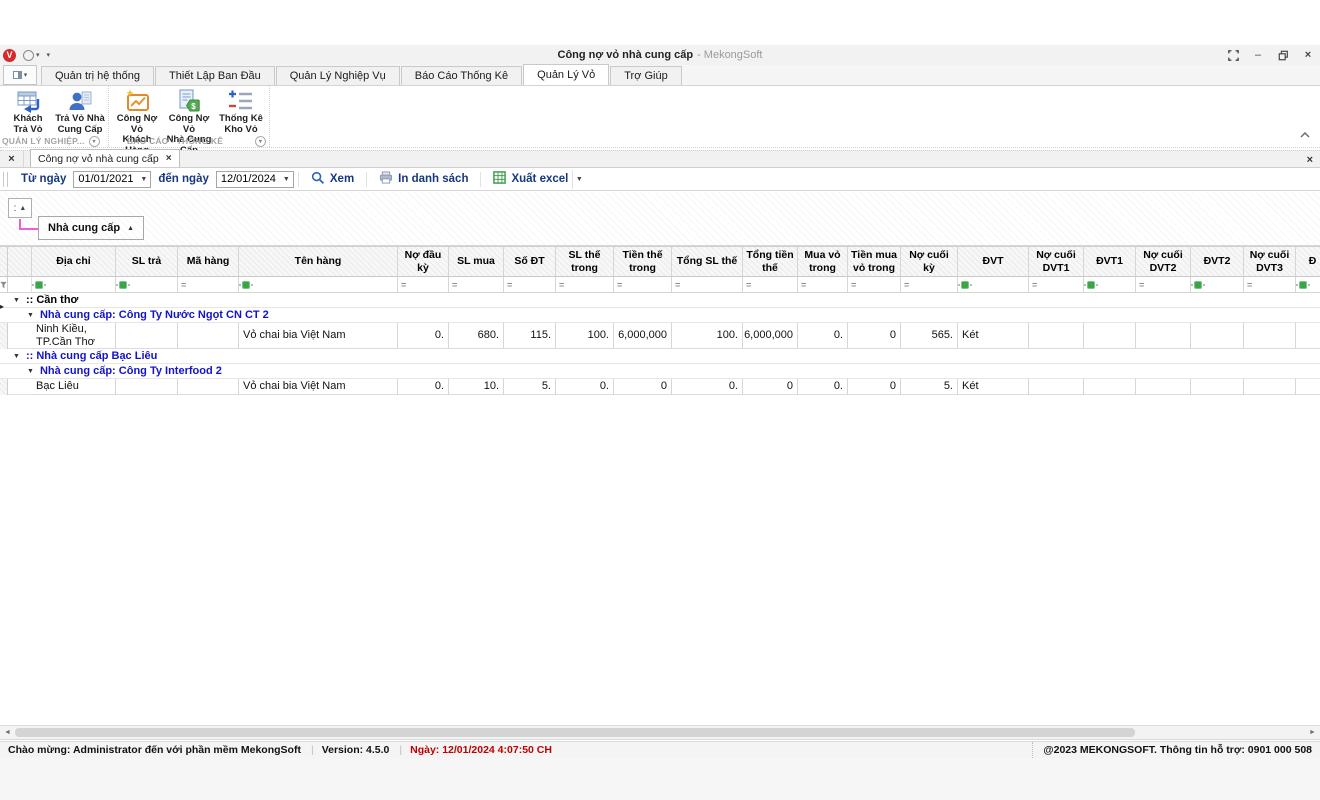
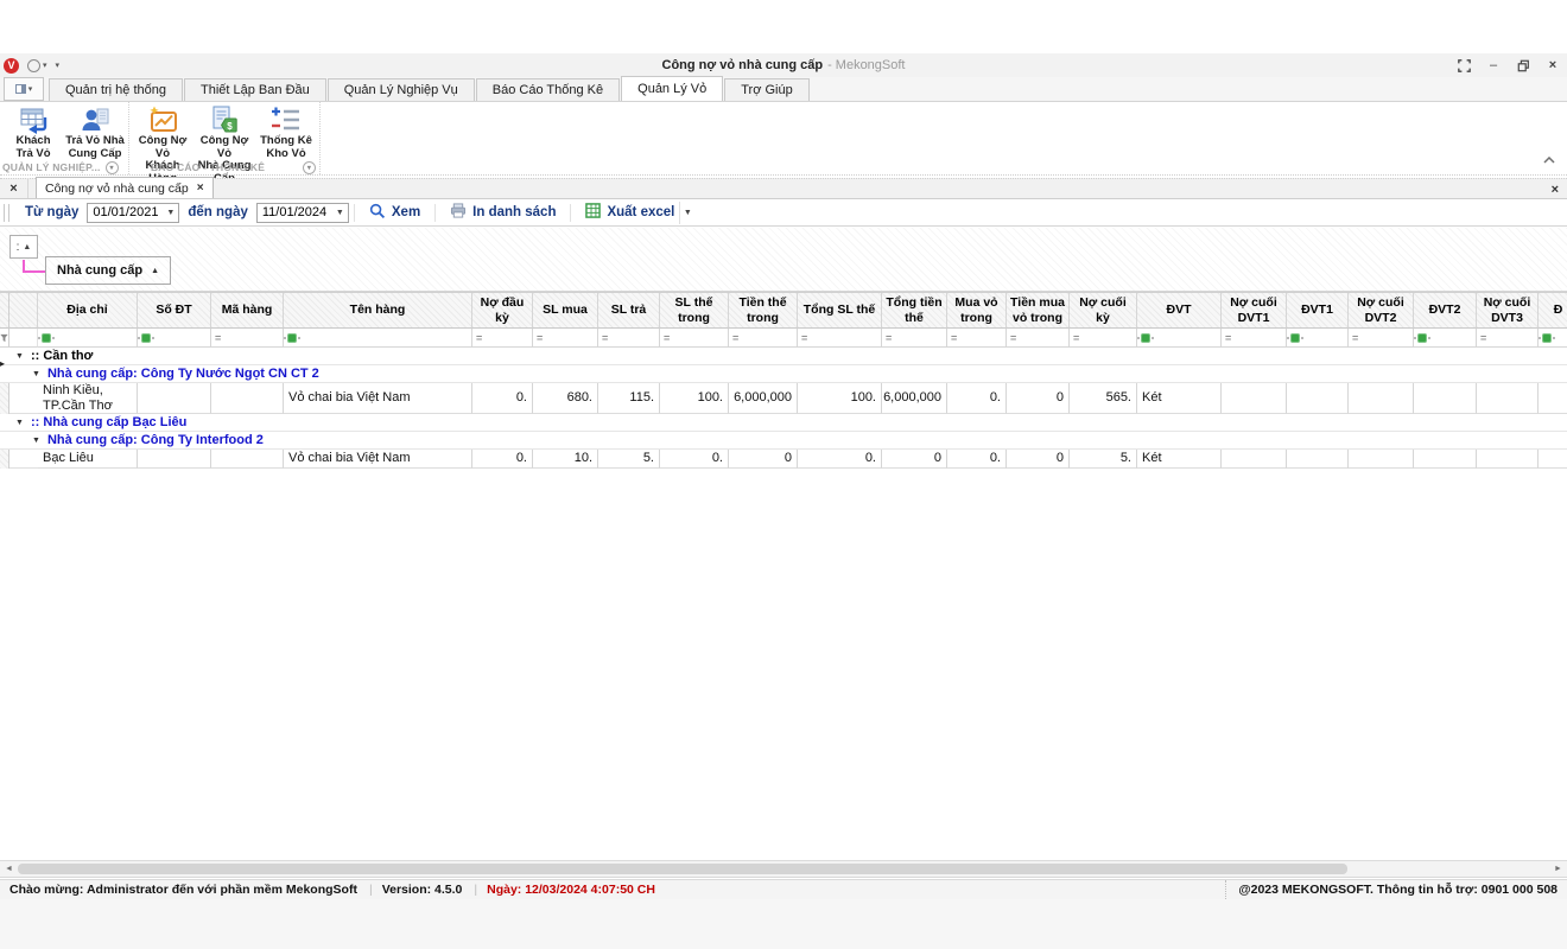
  V
  Công nợ vỏ nhà cung cấp
  - MekongSoft
  –
  ×
  Quản trị hệ thống
  Thiết Lập Ban Đầu
  Quản Lý Nghiệp Vụ
  Báo Cáo Thống Kê
  Quản Lý Vỏ
  Trợ Giúp
  Khách
  Trả Vỏ
  Trả Vỏ Nhà
  Cung Cấp
  QUẢN LÝ NGHIỆP...
  Công Nợ Vỏ
  $
  Công Nợ Vỏ
  Nhà Cung
  Thống Kê
  Kho Vỏ
  BÁO CÁO - THỐNG KÊ
  ×
  Công nợ vỏ nhà cung cấp
  ×
  ×
  Từ ngày
  01/01/2021
  đến ngày
- 12/01/2024
+ 11/01/2024
  Xem
  In danh sách
  Xuất excel
  :
  Nhà cung cấp
  Địa chỉ
- SL trả
+ Số ĐT
  Mã hàng
  Tên hàng
  Nợ đầu kỳ
  SL mua
- Số ĐT
+ SL trả
  SL thế trong
  Tiền thế trong
  Tổng SL thế
  Tổng tiền thế
  Mua vỏ trong
  Tiền mua vỏ trong
  Nợ cuối kỳ
  ĐVT
  Nợ cuối DVT1
  ĐVT1
  Nợ cuối DVT2
  ĐVT2
  Nợ cuối DVT3
  Đ
  =
  =
  =
  =
  =
  =
  =
  =
  =
  =
  =
  =
  =
  =
  ▸
  :: Cần thơ
  Nhà cung cấp: Công Ty Nước Ngọt CN CT 2
  Ninh Kiều, TP.Cần Thơ
  Vỏ chai bia Việt Nam
  0.
  680.
  115.
  100.
  6,000,000
  100.
  6,000,000
  0.
  0
  565.
  Két
  :: Nhà cung cấp Bạc Liêu
  Nhà cung cấp: Công Ty Interfood 2
  Bạc Liêu
  Vỏ chai bia Việt Nam
  0.
  10.
  5.
  0.
  0
  0.
  0
  0.
  0
  5.
  Két
  Chào mừng: Administrator đến với phần mềm MekongSoft
  |
  Version: 4.5.0
  |
- Ngày: 12/01/2024 4:07:50 CH
+ Ngày: 12/03/2024 4:07:50 CH
  @2023 MEKONGSOFT. Thông tin hỗ trợ: 0901 000 508
